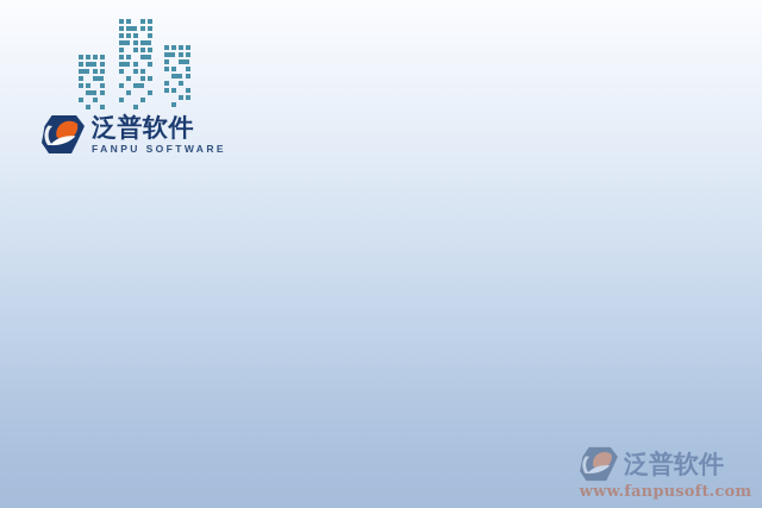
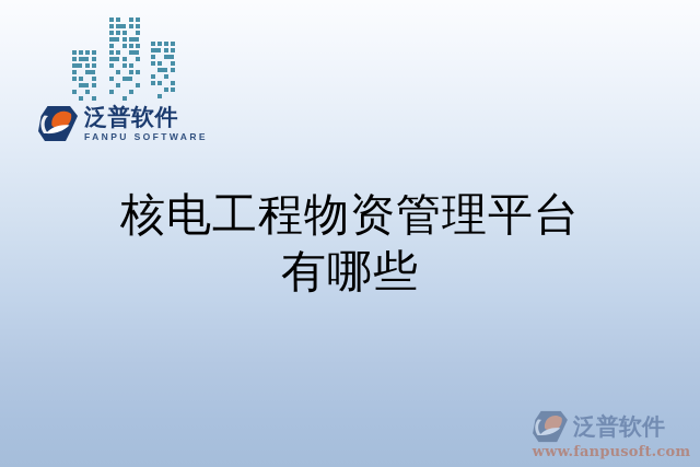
  泛普软件
  FANPU SOFTWARE
+ 核电工程物资管理平台
+ 有哪些
  泛普软件
  www.fanpusoft.com
